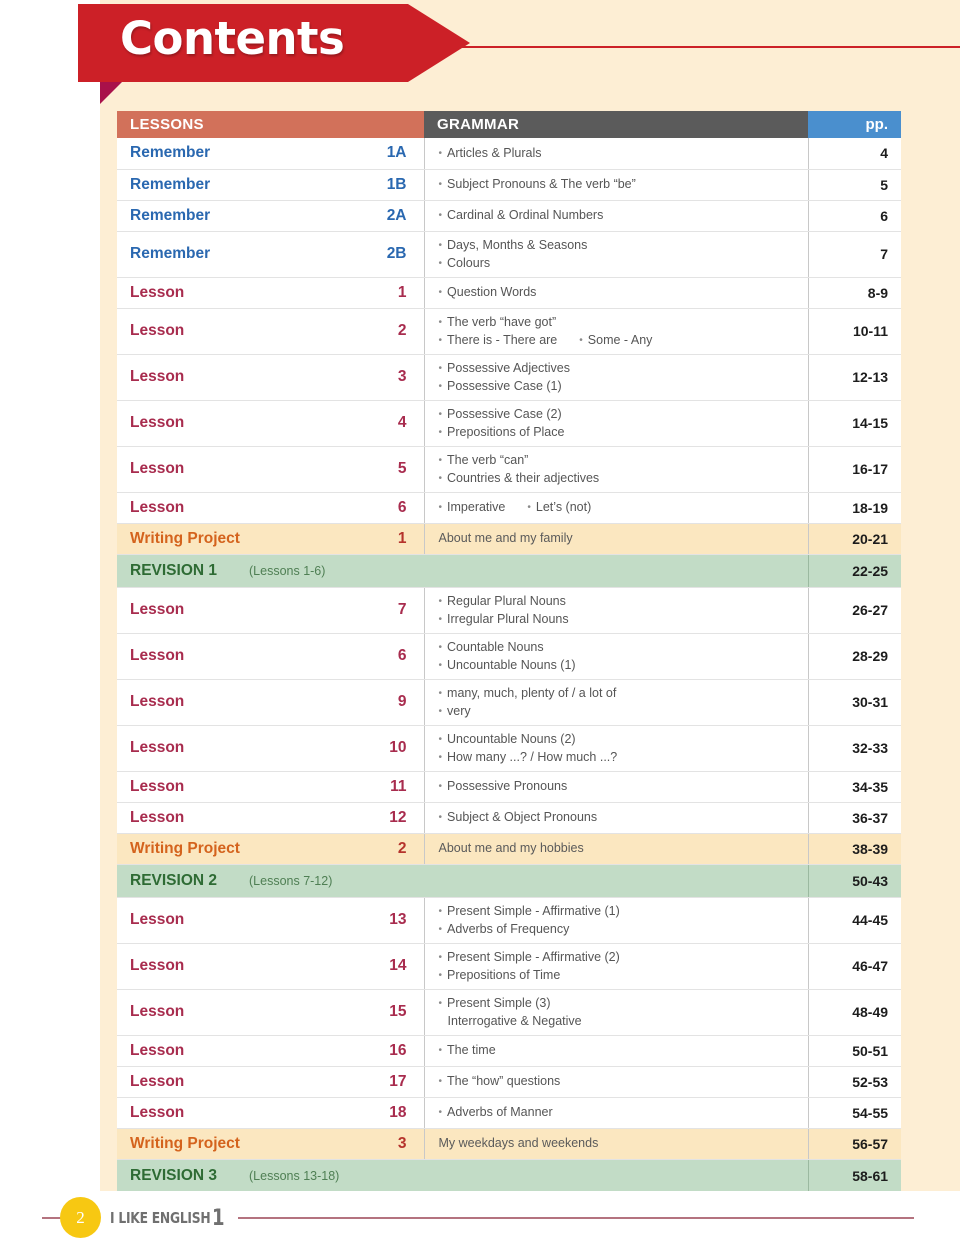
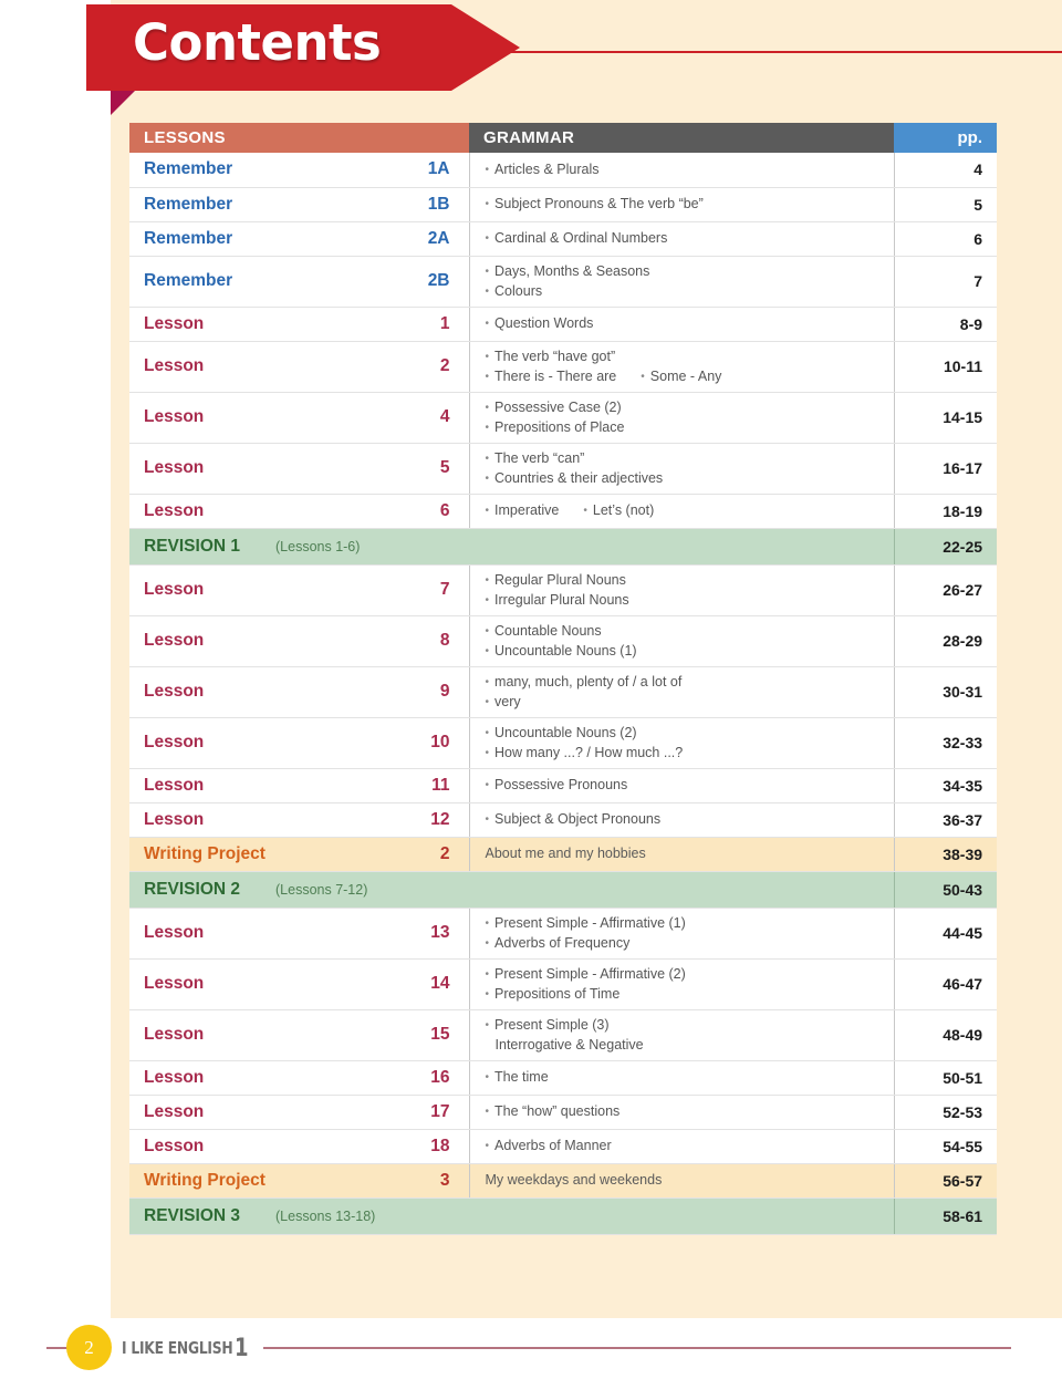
  Contents
  LESSONS	GRAMMAR	pp.
  Remember	1A	Articles & Plurals	4
  Remember	1B	Subject Pronouns & The verb “be”	5
  Remember	2A	Cardinal & Ordinal Numbers	6
  Remember	2B	Days, Months & SeasonsColours	7
  Lesson	1	Question Words	8-9
  Lesson	2	The verb “have got”There is - There are Some - Any	10-11
- Lesson	3	Possessive AdjectivesPossessive Case (1)	12-13
  Lesson	4	Possessive Case (2)Prepositions of Place	14-15
  Lesson	5	The verb “can”Countries & their adjectives	16-17
  Lesson	6	Imperative Let’s (not)	18-19
- Writing Project	1	About me and my family	20-21
  REVISION 1 (Lessons 1-6)	22-25
  Lesson	7	Regular Plural NounsIrregular Plural Nouns	26-27
- Lesson	6	Countable NounsUncountable Nouns (1)	28-29
+ Lesson	8	Countable NounsUncountable Nouns (1)	28-29
  Lesson	9	many, much, plenty of / a lot ofvery	30-31
  Lesson	10	Uncountable Nouns (2)How many ...? / How much ...?	32-33
  Lesson	11	Possessive Pronouns	34-35
  Lesson	12	Subject & Object Pronouns	36-37
  Writing Project	2	About me and my hobbies	38-39
  REVISION 2 (Lessons 7-12)	50-43
  Lesson	13	Present Simple - Affirmative (1)Adverbs of Frequency	44-45
  Lesson	14	Present Simple - Affirmative (2)Prepositions of Time	46-47
  Lesson	15	Present Simple (3)Interrogative & Negative	48-49
  Lesson	16	The time	50-51
  Lesson	17	The “how” questions	52-53
  Lesson	18	Adverbs of Manner	54-55
  Writing Project	3	My weekdays and weekends	56-57
  REVISION 3 (Lessons 13-18)	58-61
  2
  I LIKE ENGLISH1
